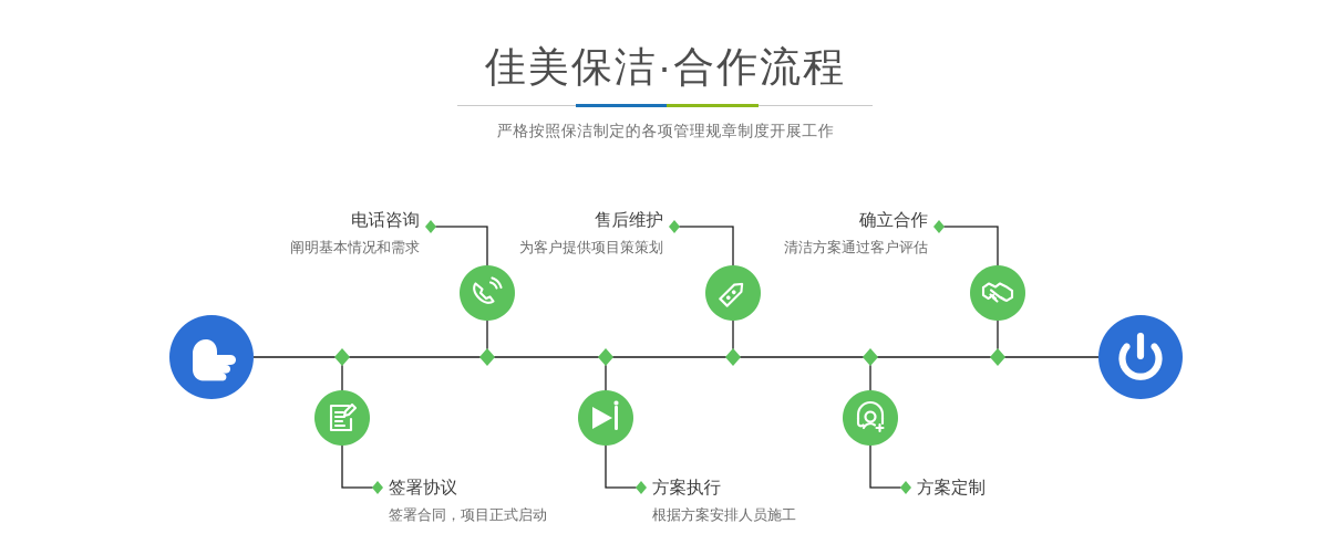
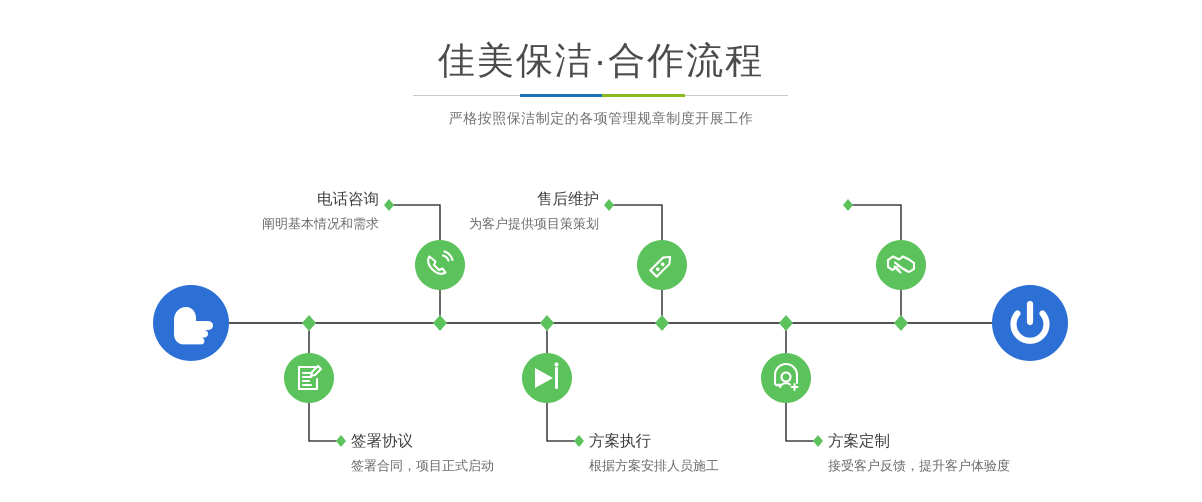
  佳美保洁·合作流程
  严格按照保洁制定的各项管理规章制度开展工作
  电话咨询
  阐明基本情况和需求
  售后维护
  为客户提供项目策策划
- 确立合作
- 清洁方案通过客户评估
  签署协议
  签署合同，项目正式启动
  方案执行
  根据方案安排人员施工
  方案定制
+ 接受客户反馈，提升客户体验度
